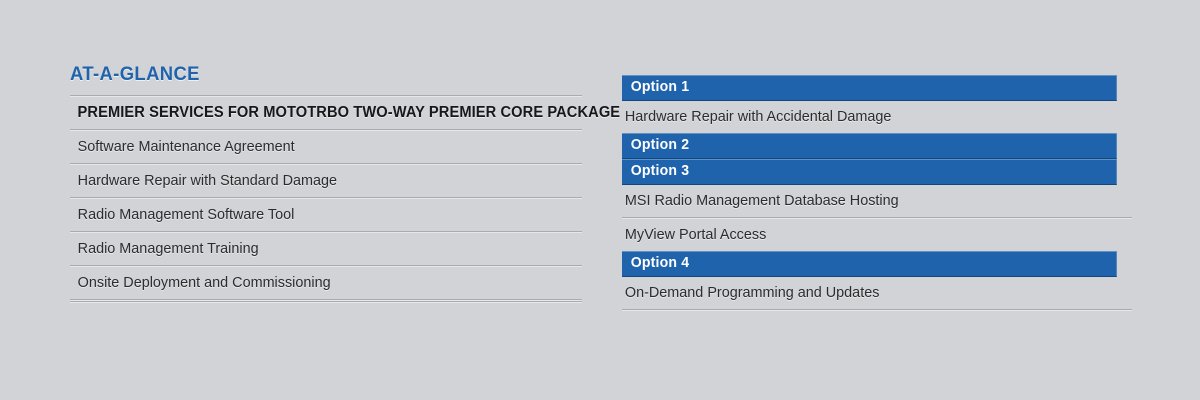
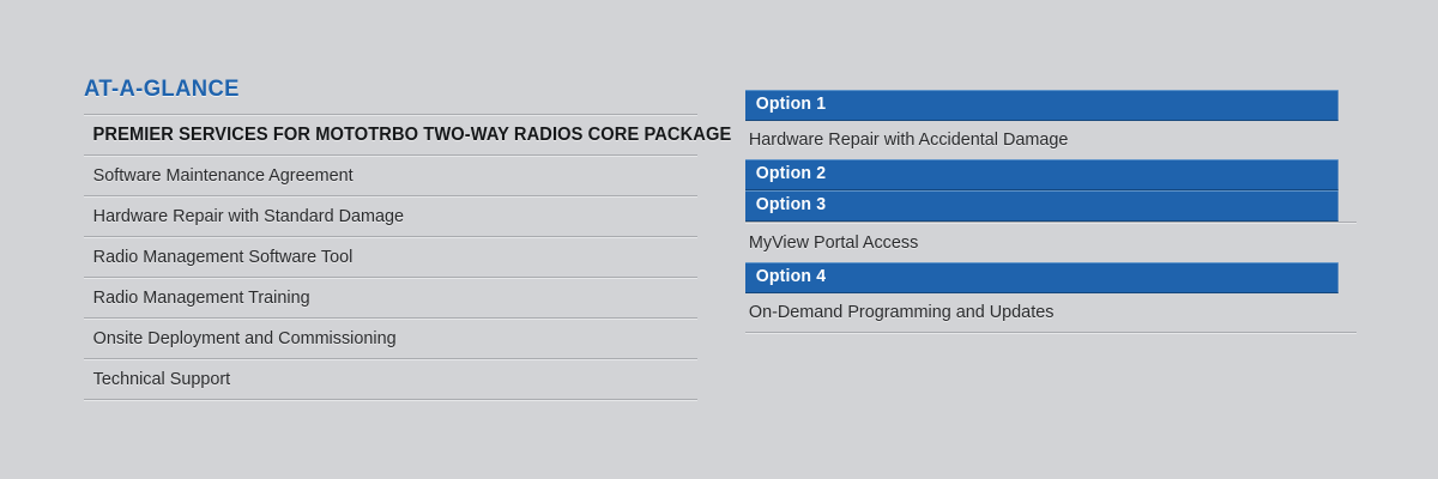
  AT-A-GLANCE
- PREMIER SERVICES FOR MOTOTRBO TWO-WAY PREMIER CORE PACKAGE
+ PREMIER SERVICES FOR MOTOTRBO TWO-WAY RADIOS CORE PACKAGE
  Software Maintenance Agreement
  Hardware Repair with Standard Damage
  Radio Management Software Tool
  Radio Management Training
  Onsite Deployment and Commissioning
+ Technical Support
  Option 1
  Hardware Repair with Accidental Damage
  Option 2
  Option 3
- MSI Radio Management Database Hosting
  MyView Portal Access
  Option 4
  On-Demand Programming and Updates
